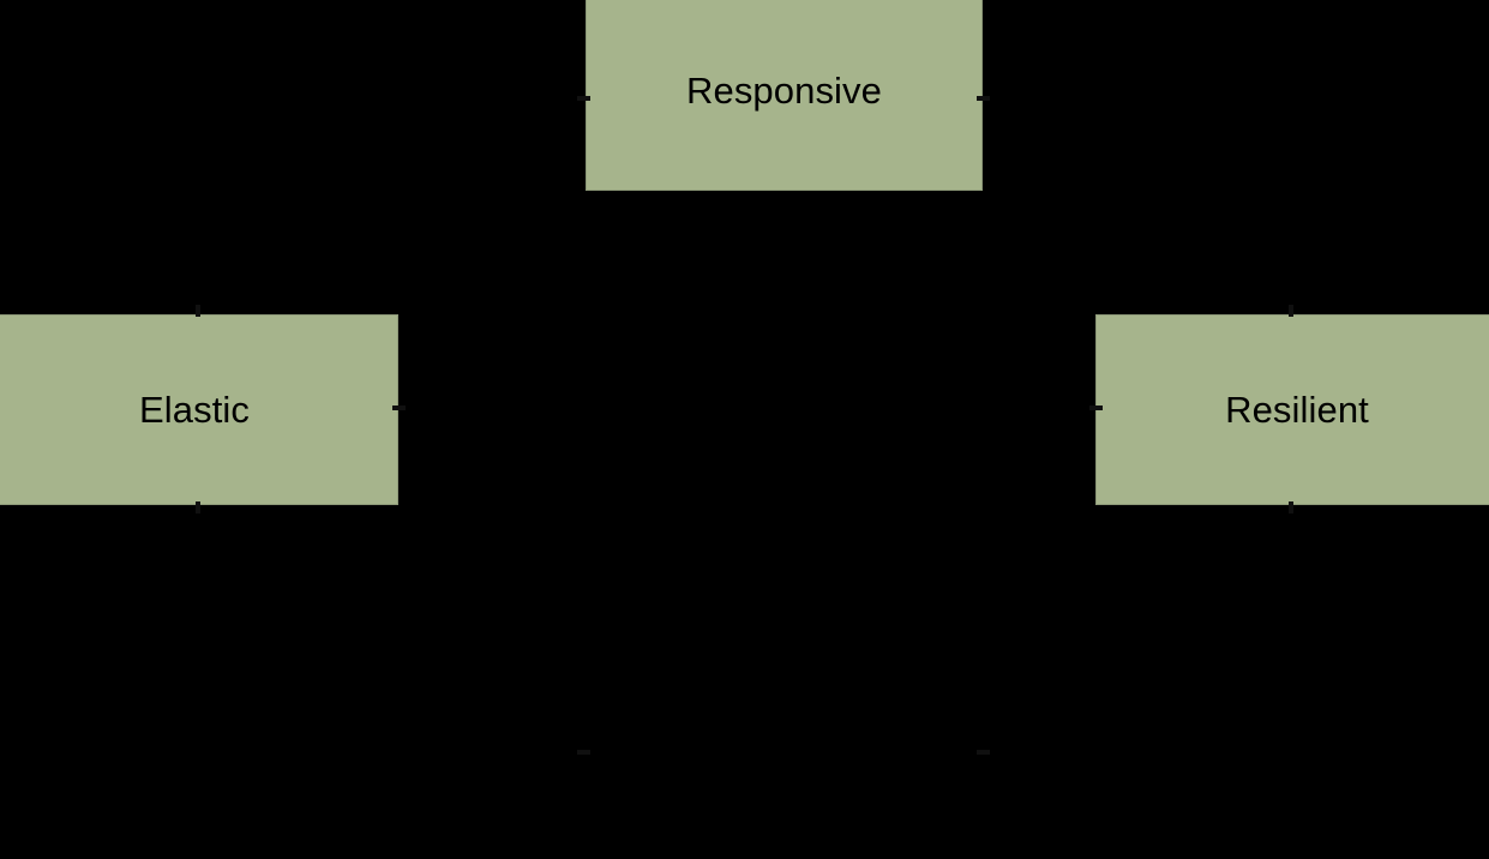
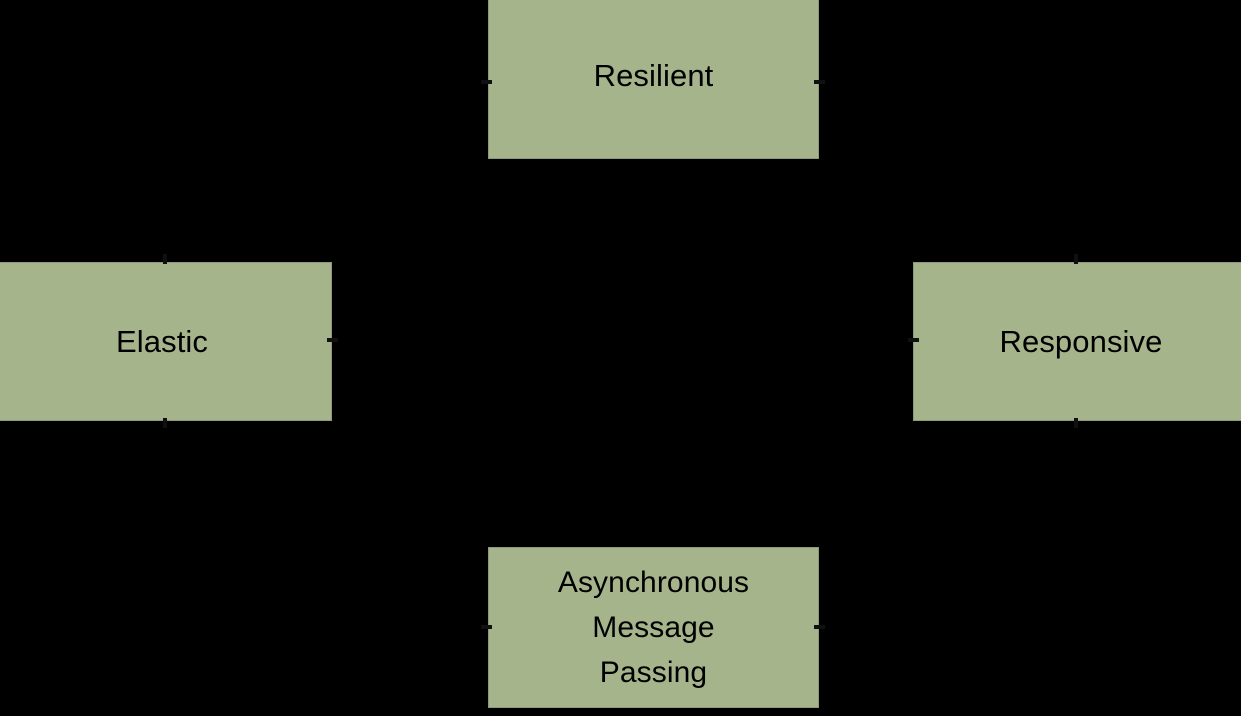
- Responsive
+ Resilient
  Elastic
- Resilient
+ Responsive
+ Asynchronous
+ Message
+ Passing
